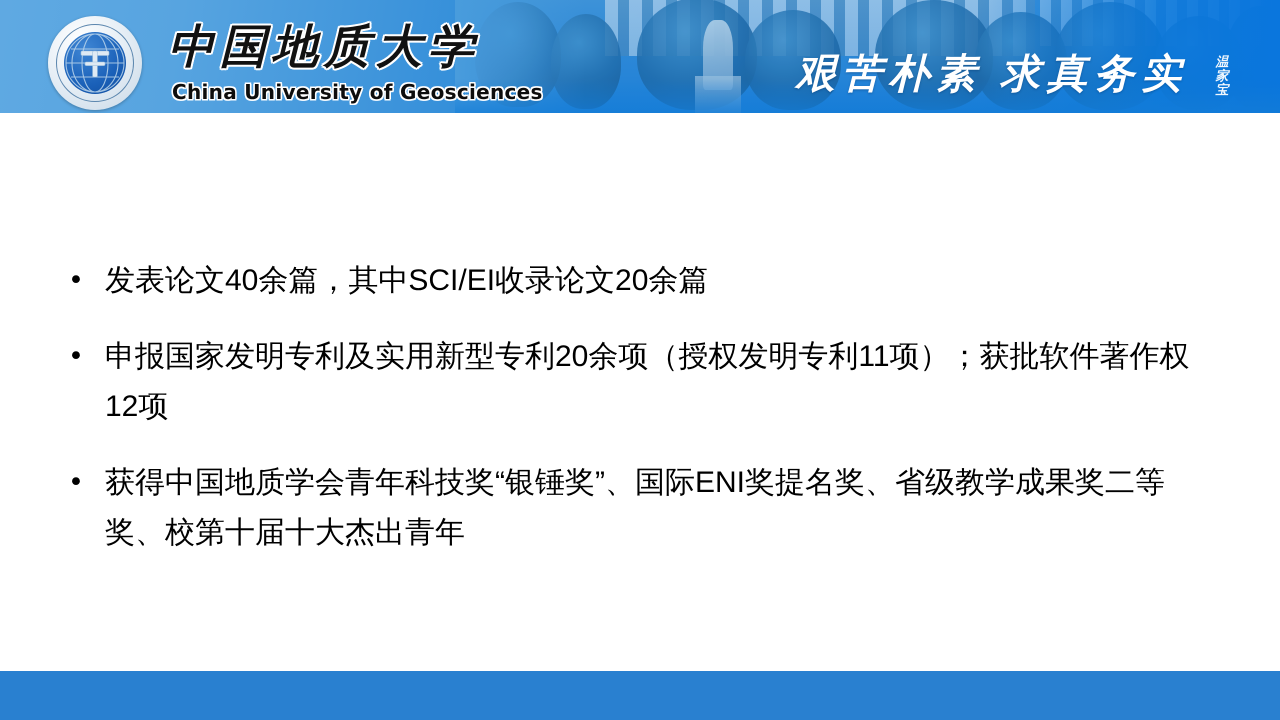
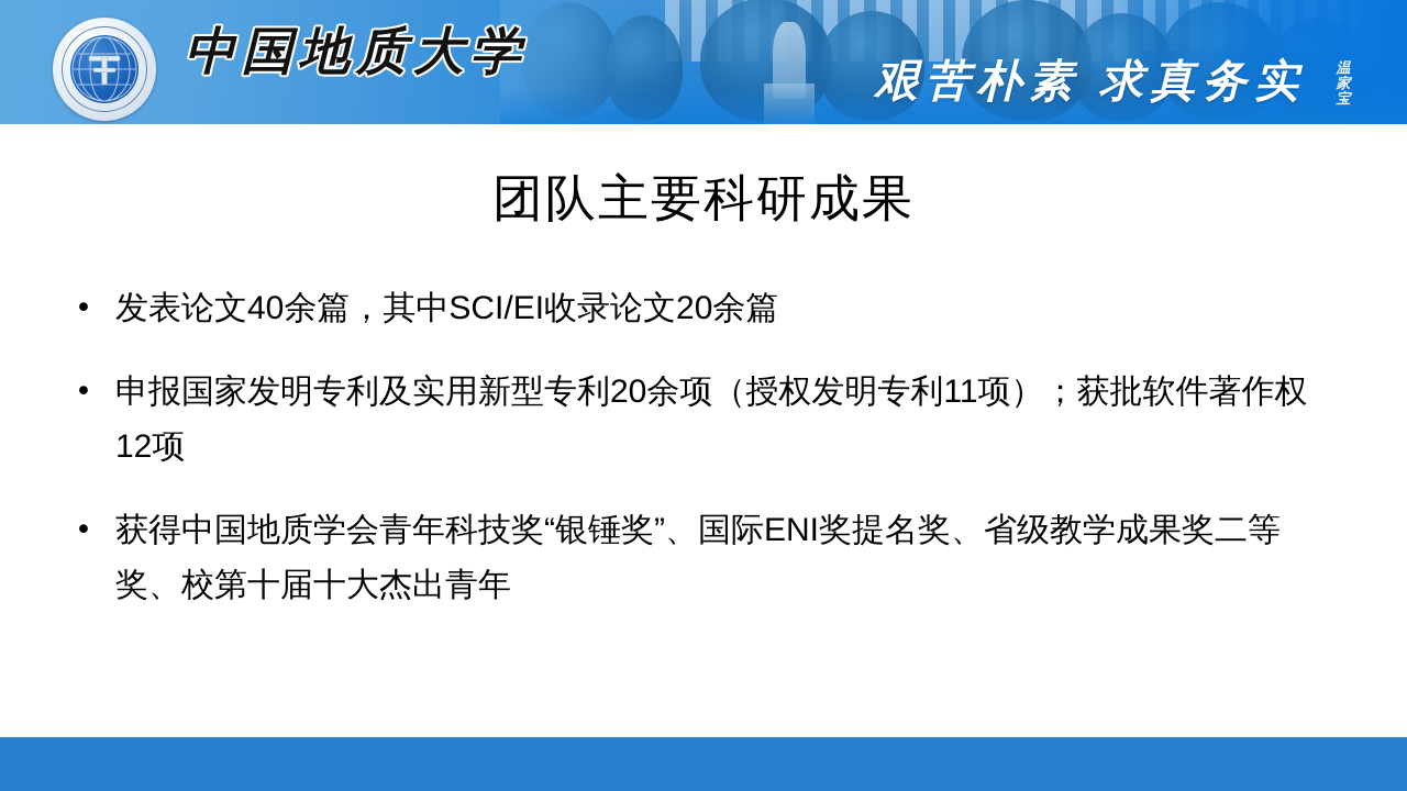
  中国地质大学
- China University of Geosciences
  艰苦朴素 求真务实
  温家宝
+ 团队主要科研成果
  •
  发表论文40余篇，其中SCI/EI收录论文20余篇
  •
  申报国家发明专利及实用新型专利20余项（授权发明专利11项）；获批软件著作权12项
  •
  获得中国地质学会青年科技奖“银锤奖”、国际ENI奖提名奖、省级教学成果奖二等奖、校第十届十大杰出青年
